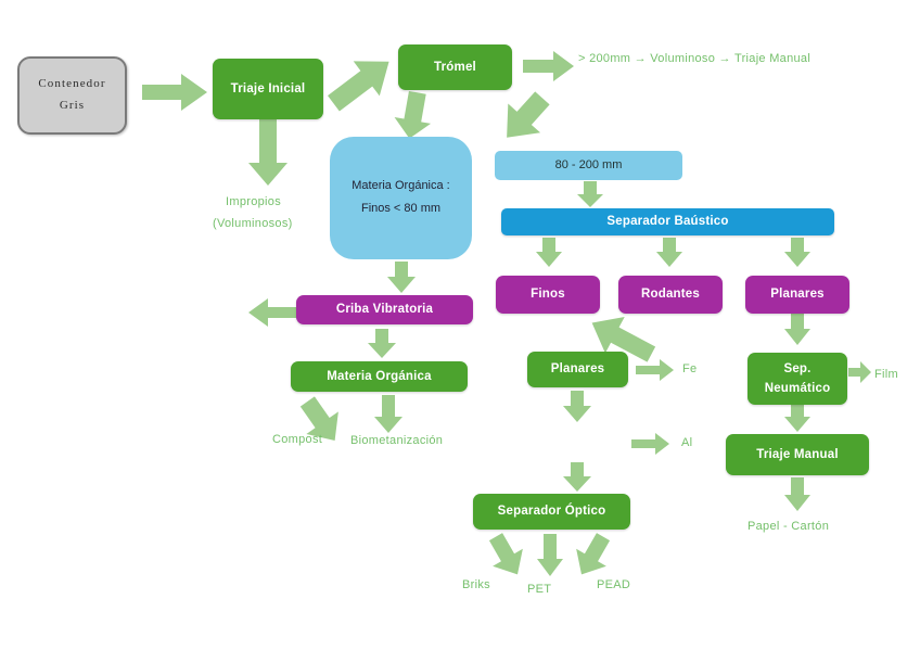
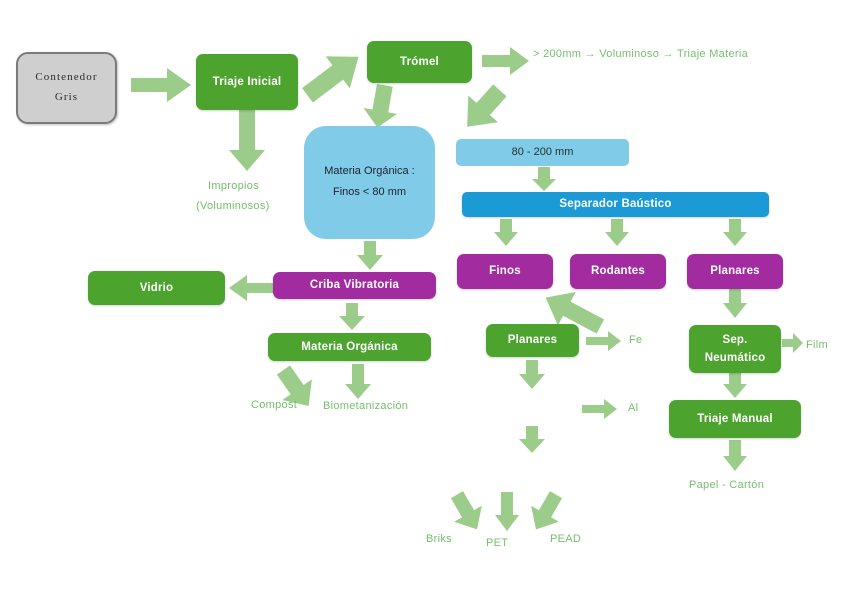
  Contenedor
  Gris
  Triaje Inicial
  Trómel
  Materia Orgánica :
  Finos < 80 mm
  80 - 200 mm
  Separador Baústico
  Finos
  Rodantes
  Planares
  Criba Vibratoria
+ Vidrio
  Materia Orgánica
  Planares
- Separador Óptico
  Sep.
  Neumático
  Triaje Manual
- > 200mm → Voluminoso → Triaje Manual
+ > 200mm → Voluminoso → Triaje Materia
  Impropios
  (Voluminosos)
  Compost
  Biometanización
  Fe
  Al
  Briks
  PET
  PEAD
  Film
  Papel - Cartón
